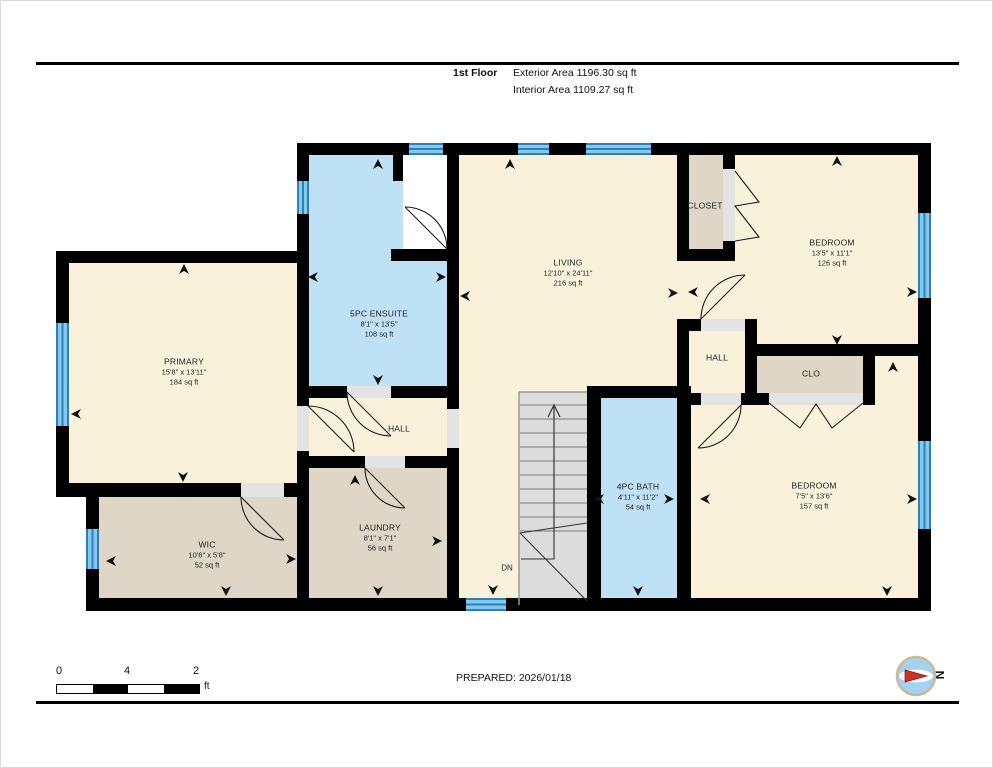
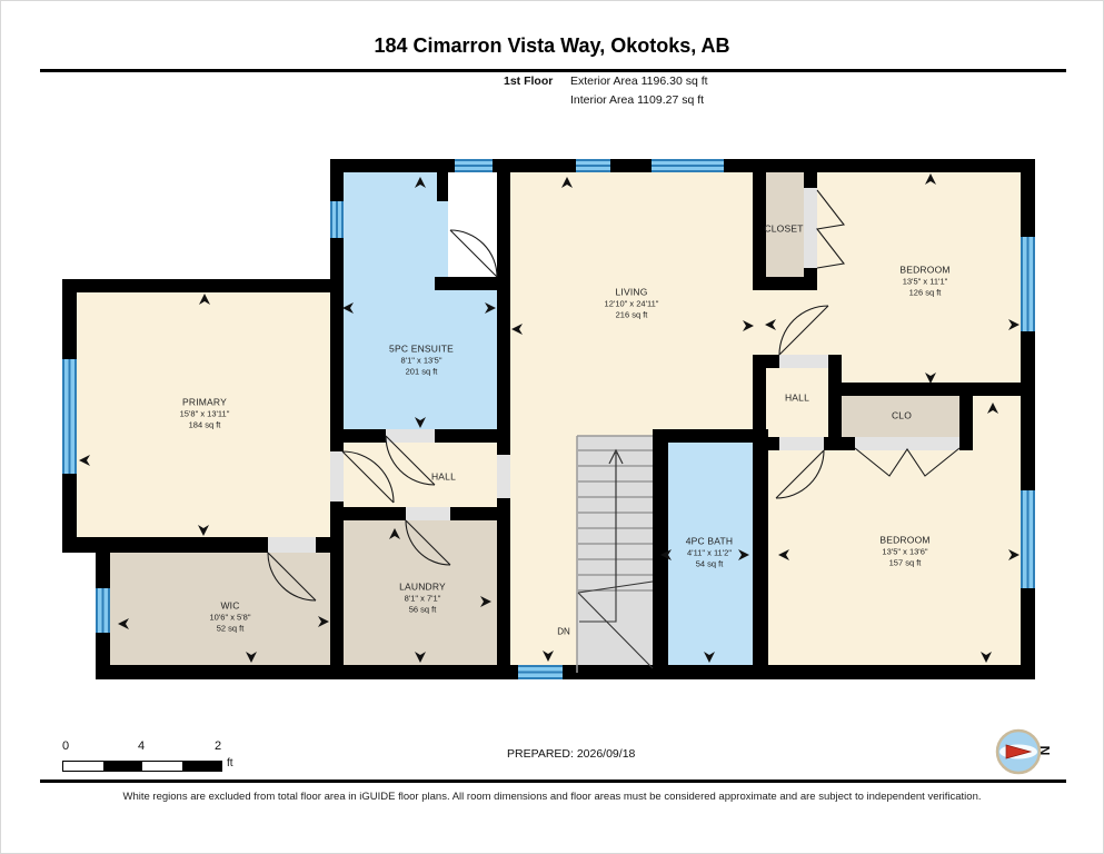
+ 184 Cimarron Vista Way, Okotoks, AB
  1st Floor
  Exterior Area 1196.30 sq ft
  Interior Area 1109.27 sq ft
  PRIMARY
  15'8" x 13'11"
  184 sq ft
  5PC ENSUITE
  8'1" x 13'5"
- 108 sq ft
+ 201 sq ft
  LIVING
  12'10" x 24'11"
  216 sq ft
  CLOSET
  BEDROOM
  13'5" x 11'1"
  126 sq ft
  HALL
  CLO
  BEDROOM
- 7'5" x 13'6"
+ 13'5" x 13'6"
  157 sq ft
  4PC BATH
  4'11" x 11'2"
  54 sq ft
  HALL
  LAUNDRY
  8'1" x 7'1"
  56 sq ft
  WIC
  10'6" x 5'8"
  52 sq ft
  DN
  0
  4
  2
  ft
- PREPARED: 2026/01/18
+ PREPARED: 2026/09/18
+ White regions are excluded from total floor area in iGUIDE floor plans. All room dimensions and floor areas must be considered approximate and are subject to independent verification.
